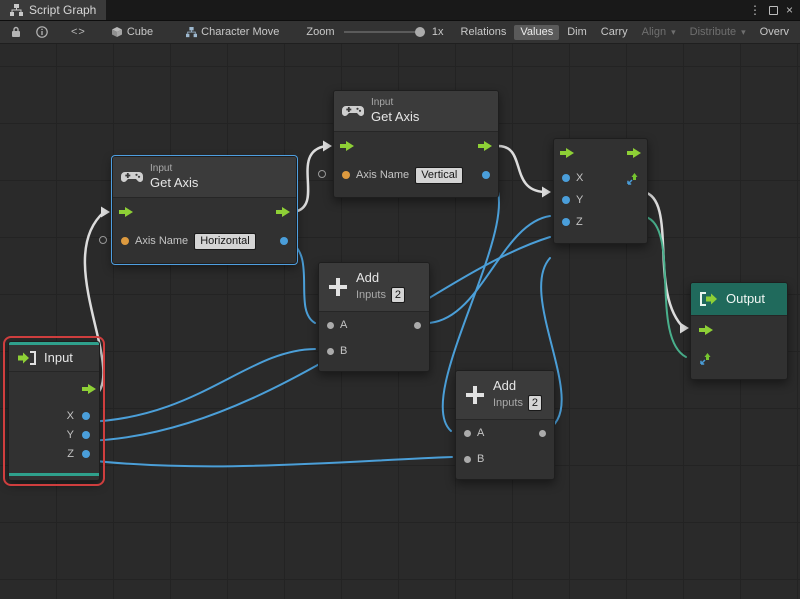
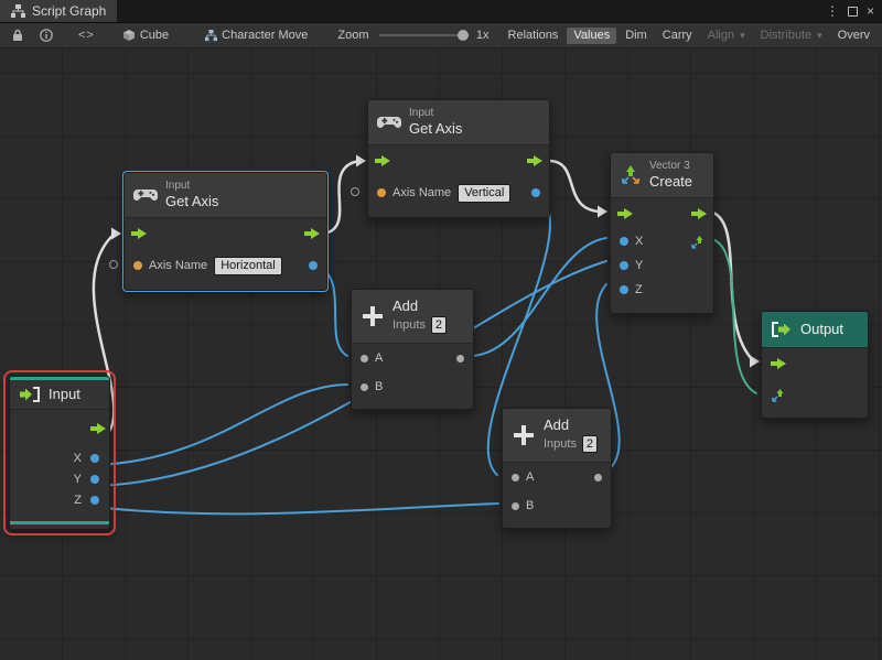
  Script Graph
  ⋮
  ×
  <>
  Cube
  Character Move
  Zoom
  1x
  Relations
  Values
  Dim
  Carry
  Align
  ▾
  Distribute
  ▾
  Overv
  Input
  Get Axis
  Axis Name
  Vertical
  Input
  Get Axis
  Axis Name
  Horizontal
  Add
  Inputs
  2
  A
  B
  Add
  Inputs
  2
  A
  B
+ Vector 3
+ Create
  X
  Y
  Z
  Output
  Input
  X
  Y
  Z
